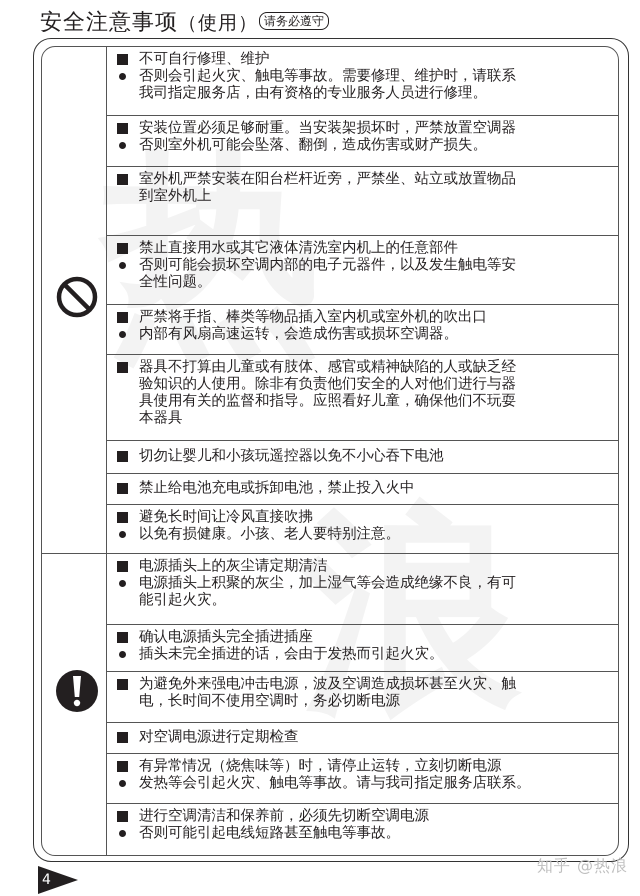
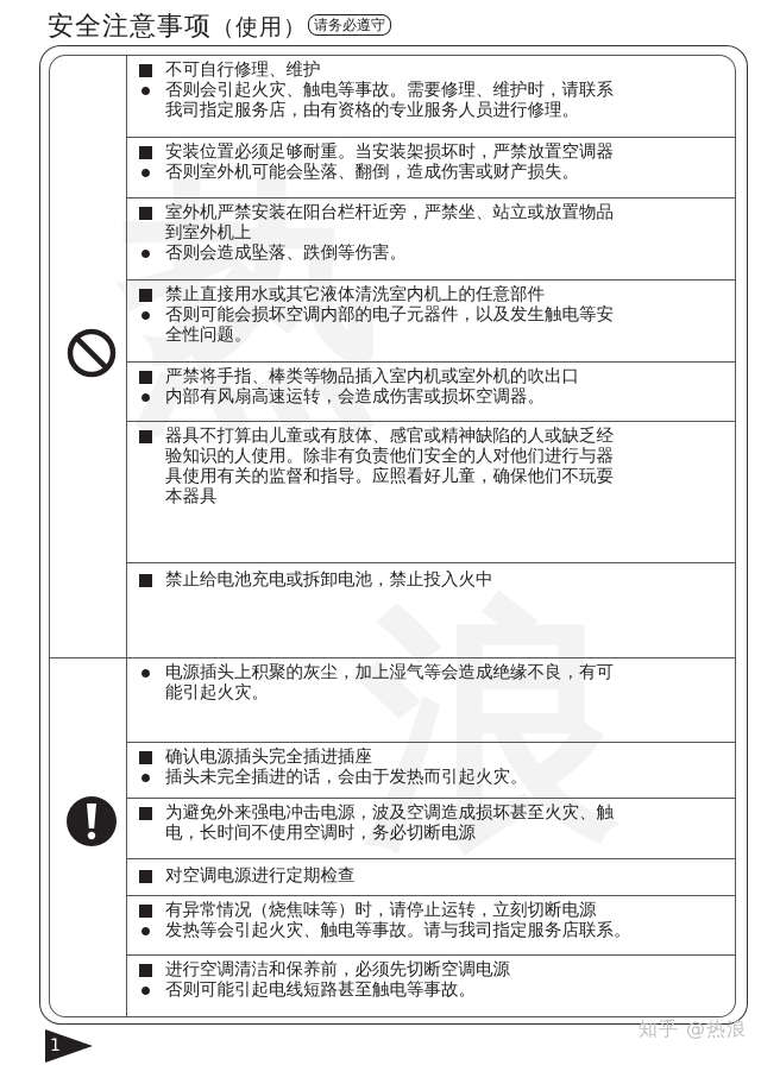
  安全注意事项（使用） 请务必遵守
  浪
  不可自行修理、维护
  否则会引起火灾、触电等事故。需要修理、维护时，请联系
  我司指定服务店，由有资格的专业服务人员进行修理。
  安装位置必须足够耐重。当安装架损坏时，严禁放置空调器
  否则室外机可能会坠落、翻倒，造成伤害或财产损失。
  室外机严禁安装在阳台栏杆近旁，严禁坐、站立或放置物品
  到室外机上
+ 否则会造成坠落、跌倒等伤害。
  禁止直接用水或其它液体清洗室内机上的任意部件
  否则可能会损坏空调内部的电子元器件，以及发生触电等安
  全性问题。
  严禁将手指、棒类等物品插入室内机或室外机的吹出口
  内部有风扇高速运转，会造成伤害或损坏空调器。
  器具不打算由儿童或有肢体、感官或精神缺陷的人或缺乏经
  验知识的人使用。除非有负责他们安全的人对他们进行与器
  具使用有关的监督和指导。应照看好儿童，确保他们不玩耍
  本器具
- 切勿让婴儿和小孩玩遥控器以免不小心吞下电池
  禁止给电池充电或拆卸电池，禁止投入火中
- 避免长时间让冷风直接吹拂
- 以免有损健康。小孩、老人要特别注意。
- 电源插头上的灰尘请定期清洁
  电源插头上积聚的灰尘，加上湿气等会造成绝缘不良，有可
  能引起火灾。
  确认电源插头完全插进插座
  插头未完全插进的话，会由于发热而引起火灾。
  为避免外来强电冲击电源，波及空调造成损坏甚至火灾、触
  电，长时间不使用空调时，务必切断电源
  对空调电源进行定期检查
  有异常情况（烧焦味等）时，请停止运转，立刻切断电源
  发热等会引起火灾、触电等事故。请与我司指定服务店联系。
  进行空调清洁和保养前，必须先切断空调电源
  否则可能引起电线短路甚至触电等事故。
- 4
+ 1
  知乎 @热浪
